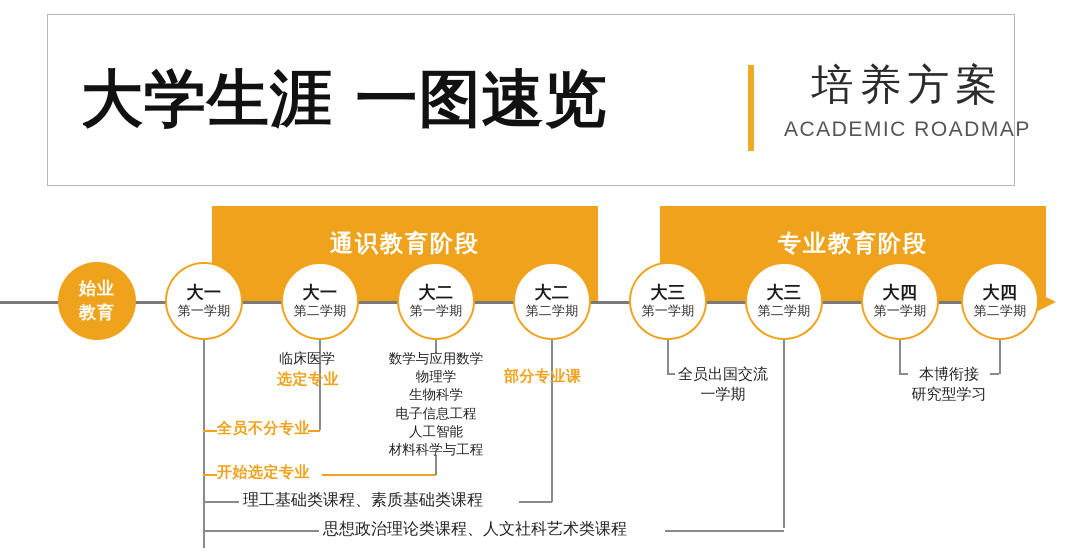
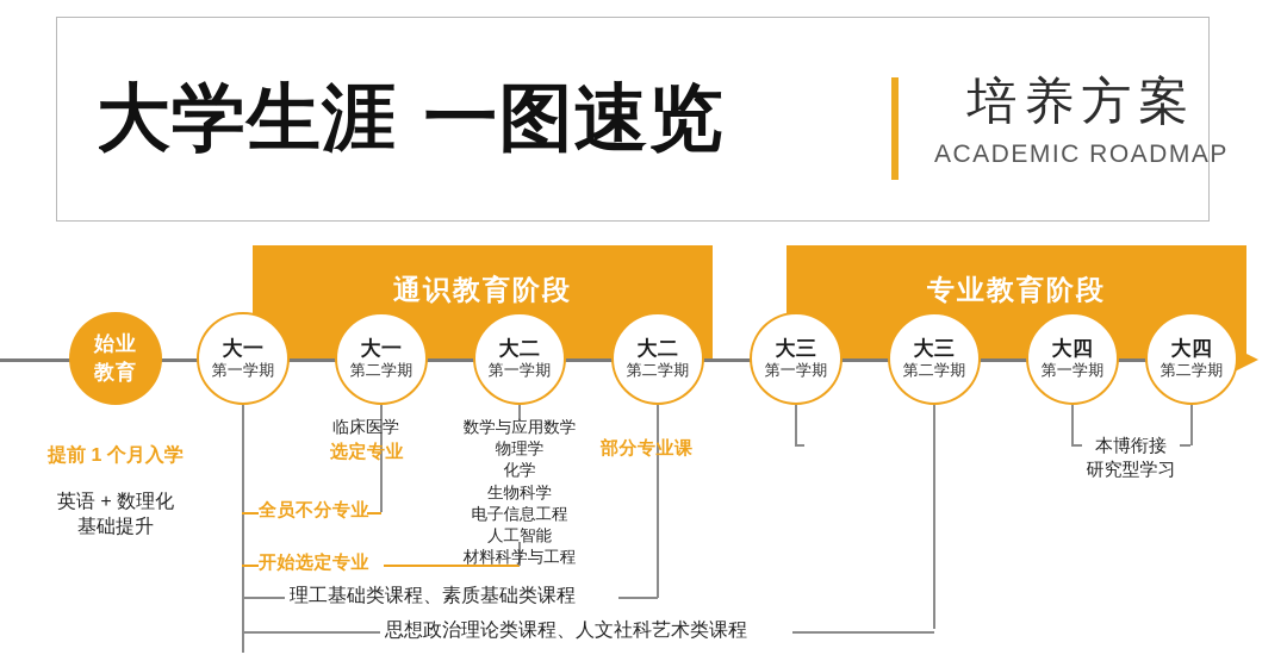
  大学生涯 一图速览
  培养方案
  ACADEMIC ROADMAP
  通识教育阶段
  专业教育阶段
  始业
  教育
  大一
  第一学期
  大一
  第二学期
  大二
  第一学期
  大二
  第二学期
  大三
  第一学期
  大三
  第二学期
  大四
  第一学期
  大四
  第二学期
+ 提前 1 个月入学
+ 英语 + 数理化
+ 基础提升
  临床医学
  选定专业
  全员不分专业
  开始选定专业
  数学与应用数学
  物理学
+ 化学
  生物科学
  电子信息工程
  人工智能
  材料科学与工程
  部分专业课
- 全员出国交流
- 一学期
  本博衔接
  研究型学习
  理工基础类课程、素质基础类课程
  思想政治理论类课程、人文社科艺术类课程
